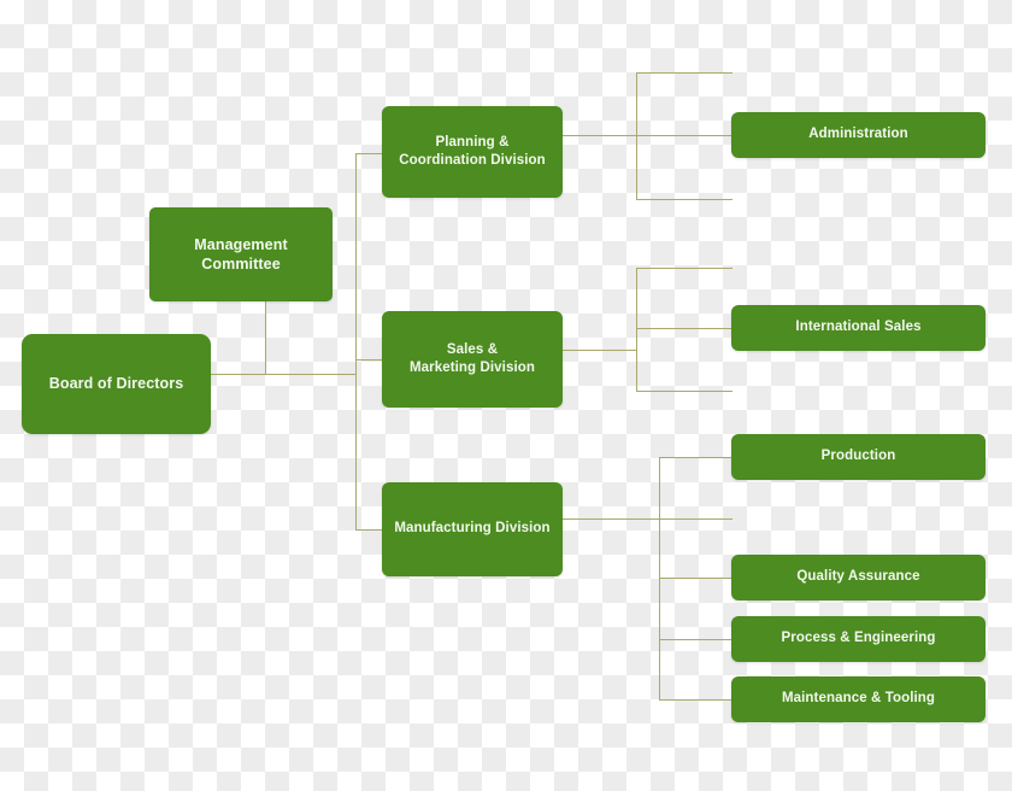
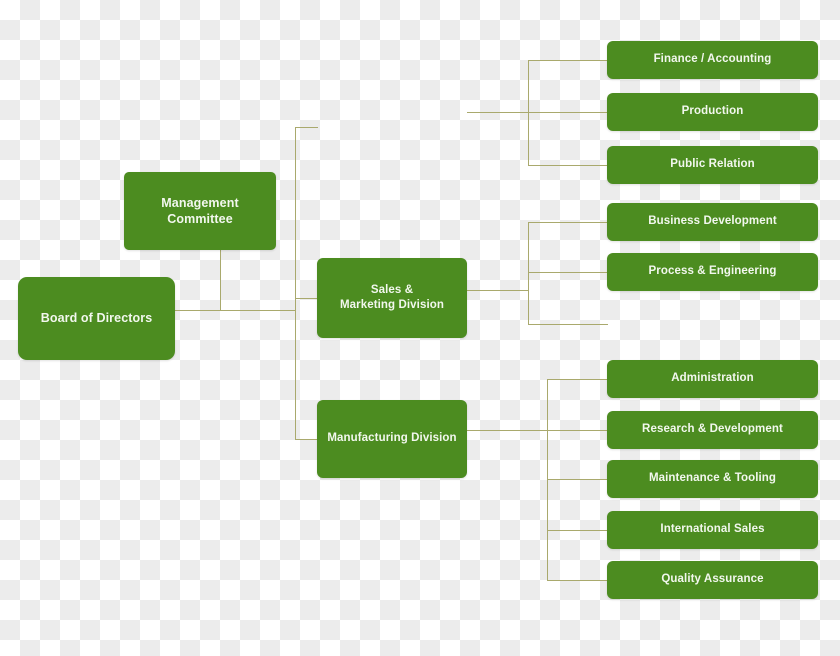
  Board of Directors
  Management
  Committee
- Planning &
- Coordination Division
  Sales &
  Marketing Division
  Manufacturing Division
+ Finance / Accounting
- Administration
+ Production
+ Public Relation
+ Business Development
- International Sales
+ Process & Engineering
- Production
+ Administration
+ Research & Development
- Quality Assurance
+ Maintenance & Tooling
- Process & Engineering
+ International Sales
- Maintenance & Tooling
+ Quality Assurance
